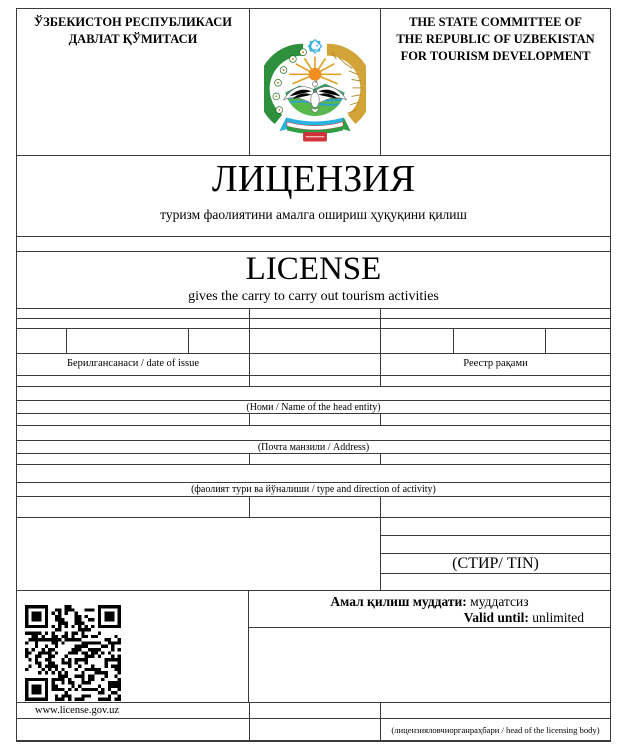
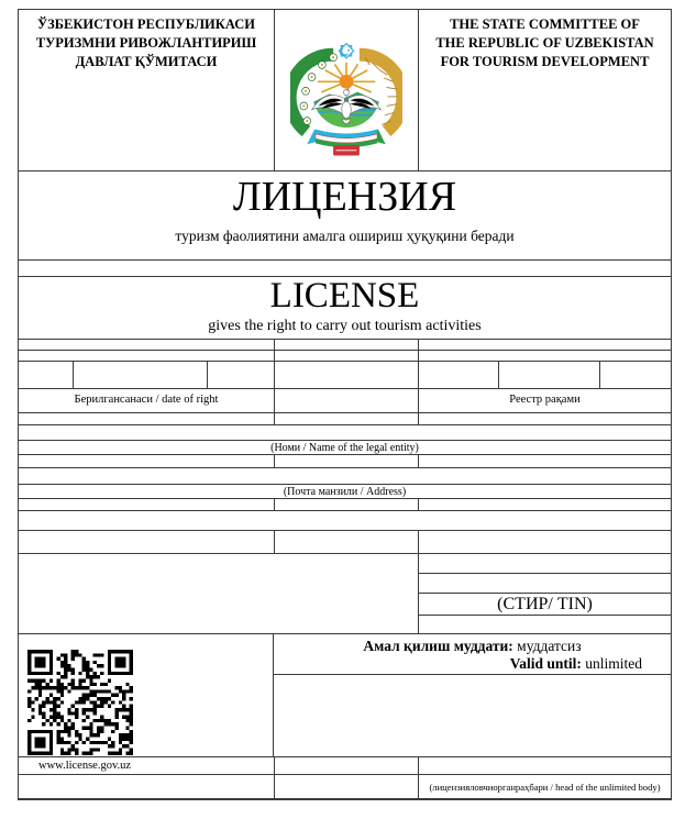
  ЎЗБЕКИСТОН РЕСПУБЛИКАСИ
+ ТУРИЗМНИ РИВОЖЛАНТИРИШ
  ДАВЛАТ ҚЎМИТАСИ
  THE STATE COMMITTEE OF
  THE REPUBLIC OF UZBEKISTAN
  FOR TOURISM DEVELOPMENT
  ЛИЦЕНЗИЯ
- туризм фаолиятини амалга ошириш ҳуқуқини қилиш
+ туризм фаолиятини амалга ошириш ҳуқуқини беради
  LICENSE
- gives the carry to carry out tourism activities
+ gives the right to carry out tourism activities
- Берилгансанаси / date of issue
+ Берилгансанаси / date of right
  Реестр рақами
- (Номи / Name of the head entity)
+ (Номи / Name of the legal entity)
  (Почта манзили / Address)
- (фаолият тури ва йўналиши / type and direction of activity)
  (СТИР/ TIN)
  Амал қилиш муддати: муддатсиз
  Valid until: unlimited
  www.license.gov.uz
- (лицензияловчиорганраҳбари / head of the licensing body)
+ (лицензияловчиорганраҳбари / head of the unlimited body)
